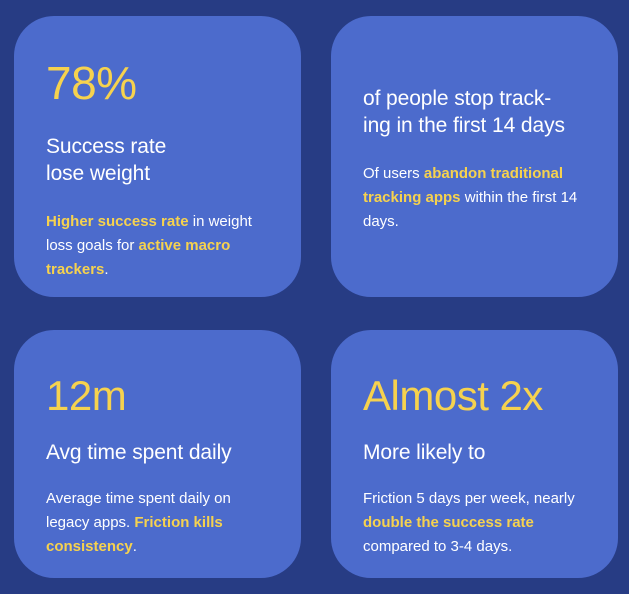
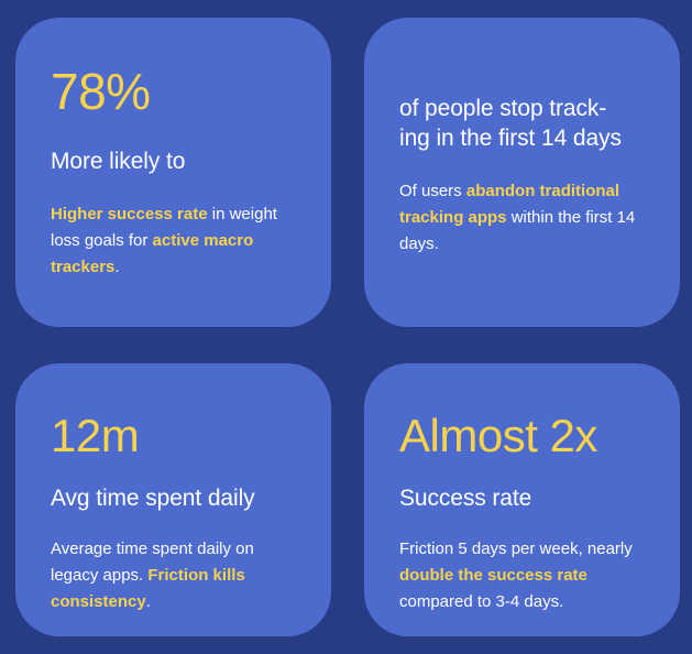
  78%
- Success rate
+ More likely to
- lose weight
  Higher success rate in weight loss goals for active macro trackers.
  of people stop track-
  ing in the first 14 days
  Of users abandon traditional tracking apps within the first 14 days.
  12m
  Avg time spent daily
  Average time spent daily on legacy apps. Friction kills consistency.
  Almost 2x
- More likely to
+ Success rate
  Friction 5 days per week, nearly double the success rate compared to 3-4 days.
